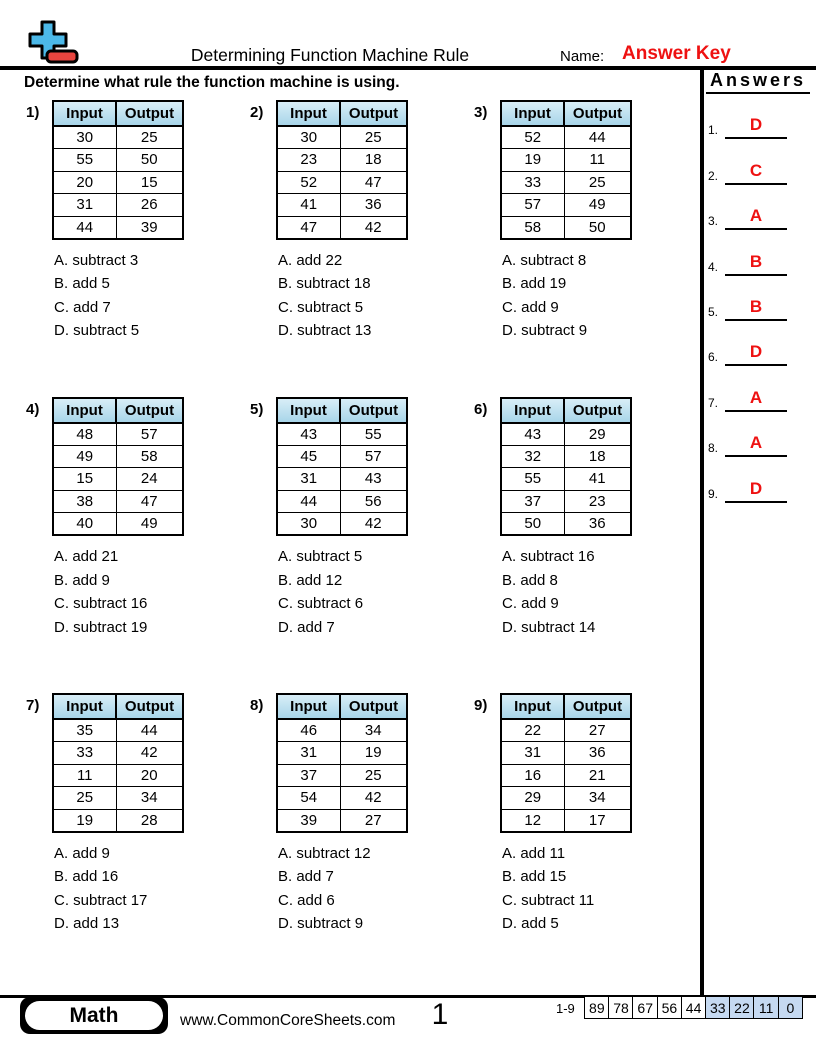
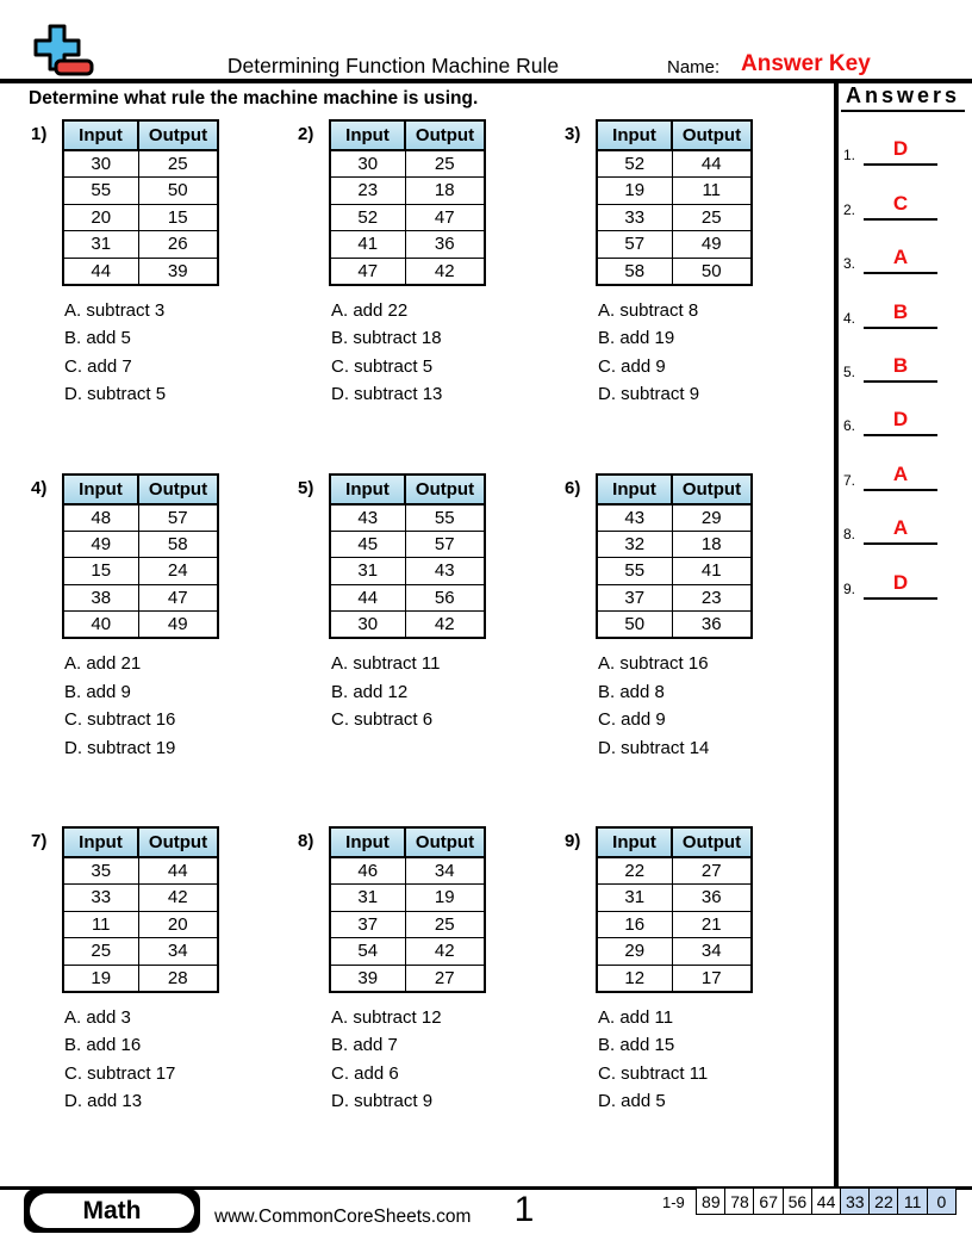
  Determining Function Machine Rule
  Name:
  Answer Key
- Determine what rule the function machine is using.
+ Determine what rule the machine machine is using.
  Answers
  1.
  D
  2.
  C
  3.
  A
  4.
  B
  5.
  B
  6.
  D
  7.
  A
  8.
  A
  9.
  D
  1)
  Input	Output
  30	25
  55	50
  20	15
  31	26
  44	39
  A. subtract 3
  B. add 5
  C. add 7
  D. subtract 5
  2)
  Input	Output
  30	25
  23	18
  52	47
  41	36
  47	42
  A. add 22
  B. subtract 18
  C. subtract 5
  D. subtract 13
  3)
  Input	Output
  52	44
  19	11
  33	25
  57	49
  58	50
  A. subtract 8
  B. add 19
  C. add 9
  D. subtract 9
  4)
  Input	Output
  48	57
  49	58
  15	24
  38	47
  40	49
  A. add 21
  B. add 9
  C. subtract 16
  D. subtract 19
  5)
  Input	Output
  43	55
  45	57
  31	43
  44	56
  30	42
- A. subtract 5
+ A. subtract 11
  B. add 12
  C. subtract 6
- D. add 7
  6)
  Input	Output
  43	29
  32	18
  55	41
  37	23
  50	36
  A. subtract 16
  B. add 8
  C. add 9
  D. subtract 14
  7)
  Input	Output
  35	44
  33	42
  11	20
  25	34
  19	28
- A. add 9
+ A. add 3
  B. add 16
  C. subtract 17
  D. add 13
  8)
  Input	Output
  46	34
  31	19
  37	25
  54	42
  39	27
  A. subtract 12
  B. add 7
  C. add 6
  D. subtract 9
  9)
  Input	Output
  22	27
  31	36
  16	21
  29	34
  12	17
  A. add 11
  B. add 15
  C. subtract 11
  D. add 5
  Math
  www.CommonCoreSheets.com
  1
  1-9
  89
  78
  67
  56
  44
  33
  22
  11
  0
